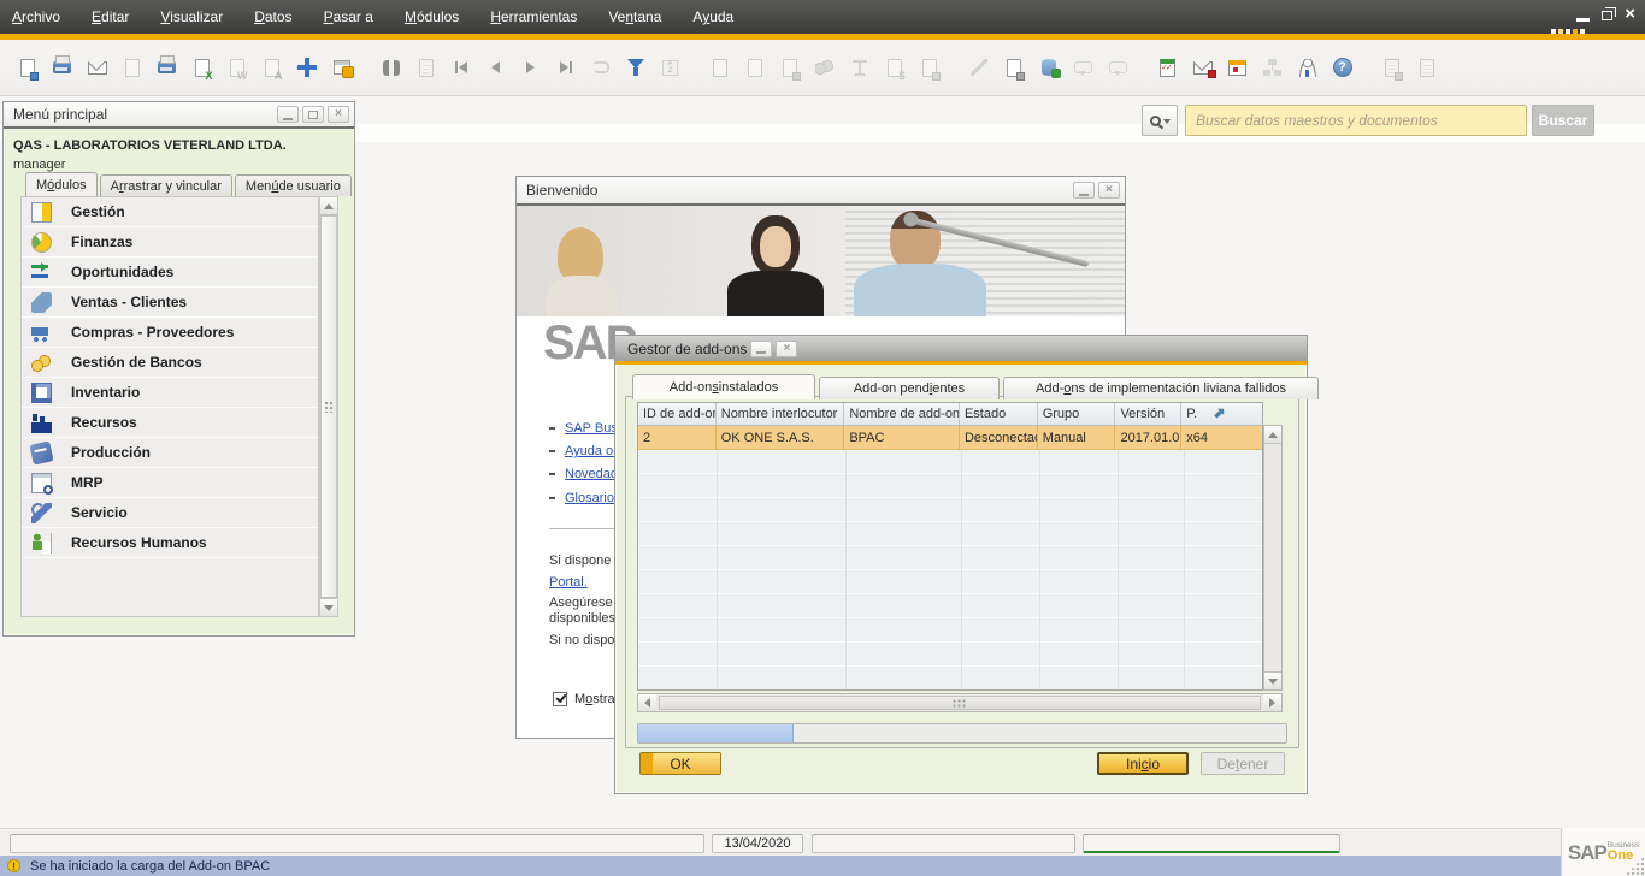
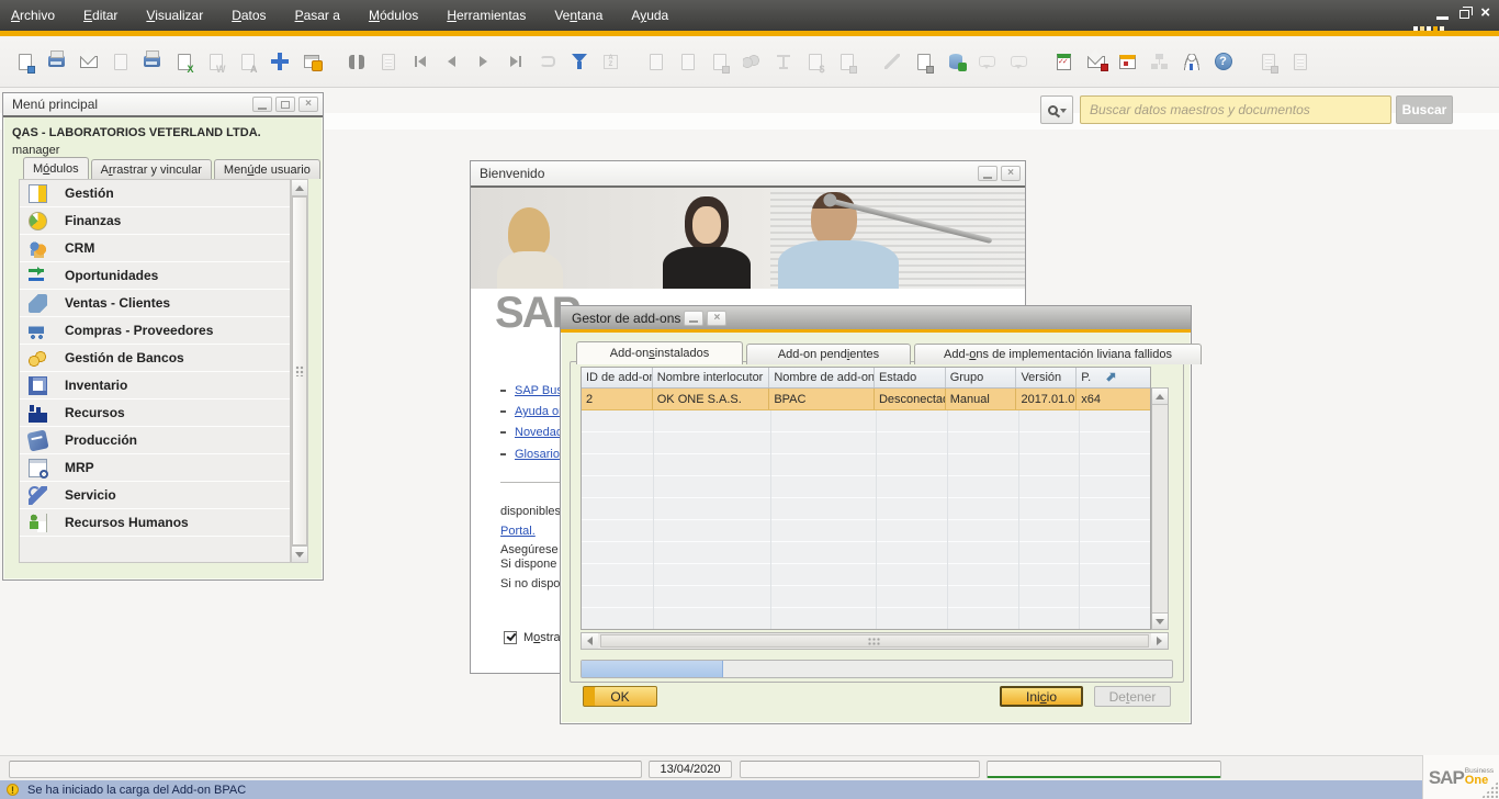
  Archivo
  Editar
  Visualizar
  Datos
  Pasar a
  Módulos
  Herramientas
  Ventana
  Ayuda
  ×
  Buscar datos maestros y documentos
  Buscar
  Menú principal
  ×
  QAS - LABORATORIOS VETERLAND LTDA.
  manager
  M
  ó
  dulos
  A
  r
  rastrar y vincular
  Men
  ú
  de usuario
  Gestión
  Finanzas
+ CRM
  Oportunidades
  Ventas - Clientes
  Compras - Proveedores
  Gestión de Bancos
  Inventario
  Recursos
  Producción
  MRP
  Servicio
  Recursos Humanos
  Bienvenido
  ×
  Ayuda o
  Noveda
  Glosario
- Si dispone
+ disponibles
  Portal.
  Asegúrese
- disponibles
+ Si dispone
  Si no dispo
  Mostra
  Gestor de add-ons
  ×
  Add-on
  s
  instalados
  Add-on pend
  i
  entes
  Add-
  o
  ns de implementación liviana fallidos
  ID de add-on
  Nombre interlocutor
  Nombre de add-on
  Estado
  Grupo
  Versión
  P.
  2
  OK ONE S.A.S.
  BPAC
  Desconecta
  Manual
  2017.01.0
  x64
  ⬈
  OK
  Ini
  c
  io
  De
  t
  ener
  13/04/2020
  !
  Se ha iniciado la carga del Add-on BPAC
  SAP
  One
